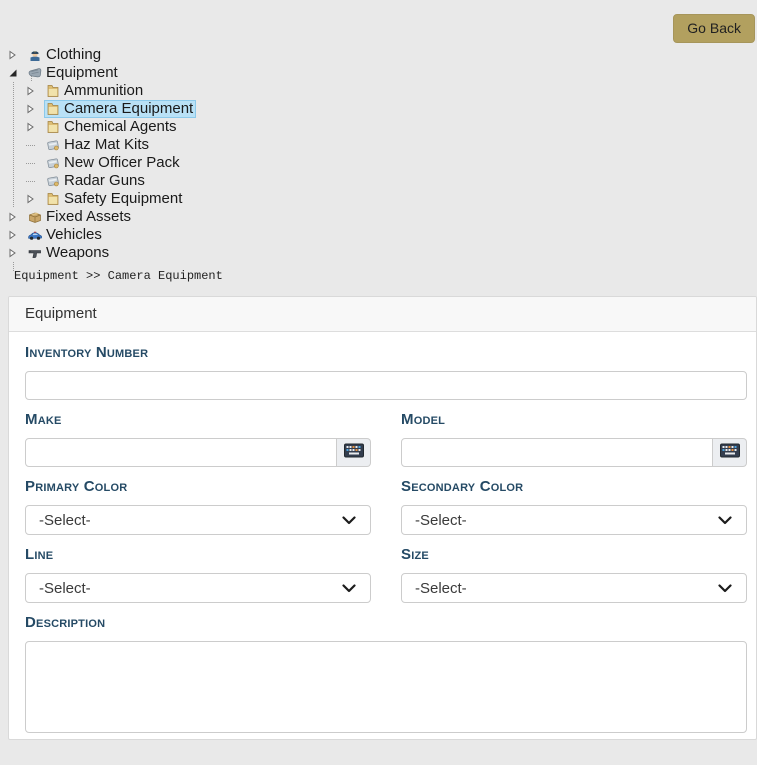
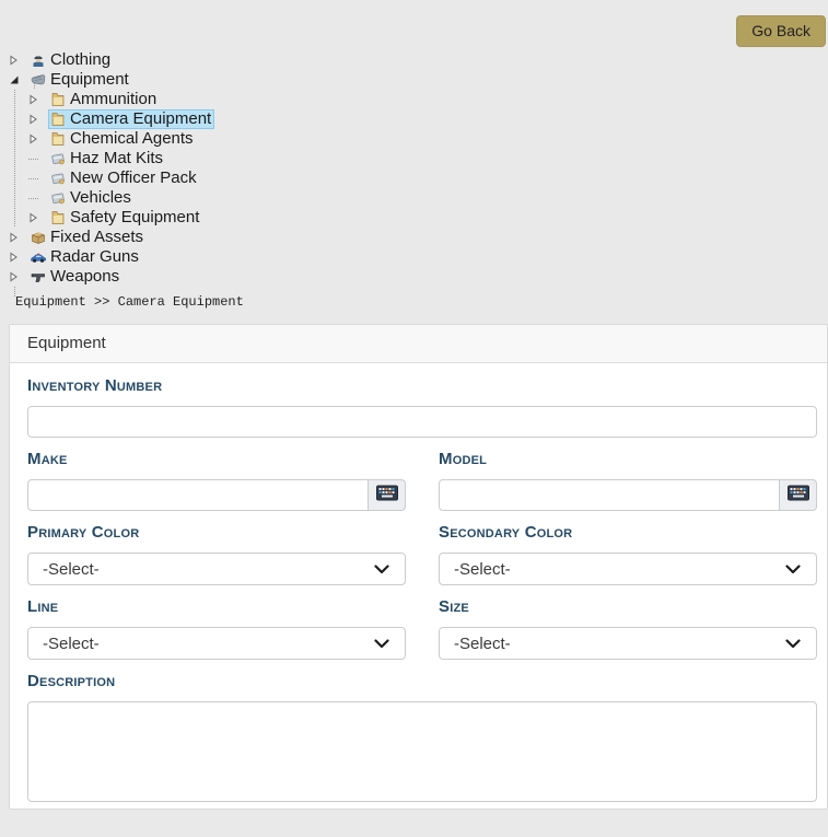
  Go Back
  Clothing
  Equipment
  Ammunition
  Camera Equipment
  Chemical Agents
  Haz Mat Kits
  New Officer Pack
- Radar Guns
+ Vehicles
  Safety Equipment
  Fixed Assets
- Vehicles
+ Radar Guns
  Weapons
  Equipment >> Camera Equipment
  Equipment
  Inventory Number
  Make
  Model
  Primary Color
  -Select-
  Secondary Color
  -Select-
  Line
  -Select-
  Size
  -Select-
  Description
